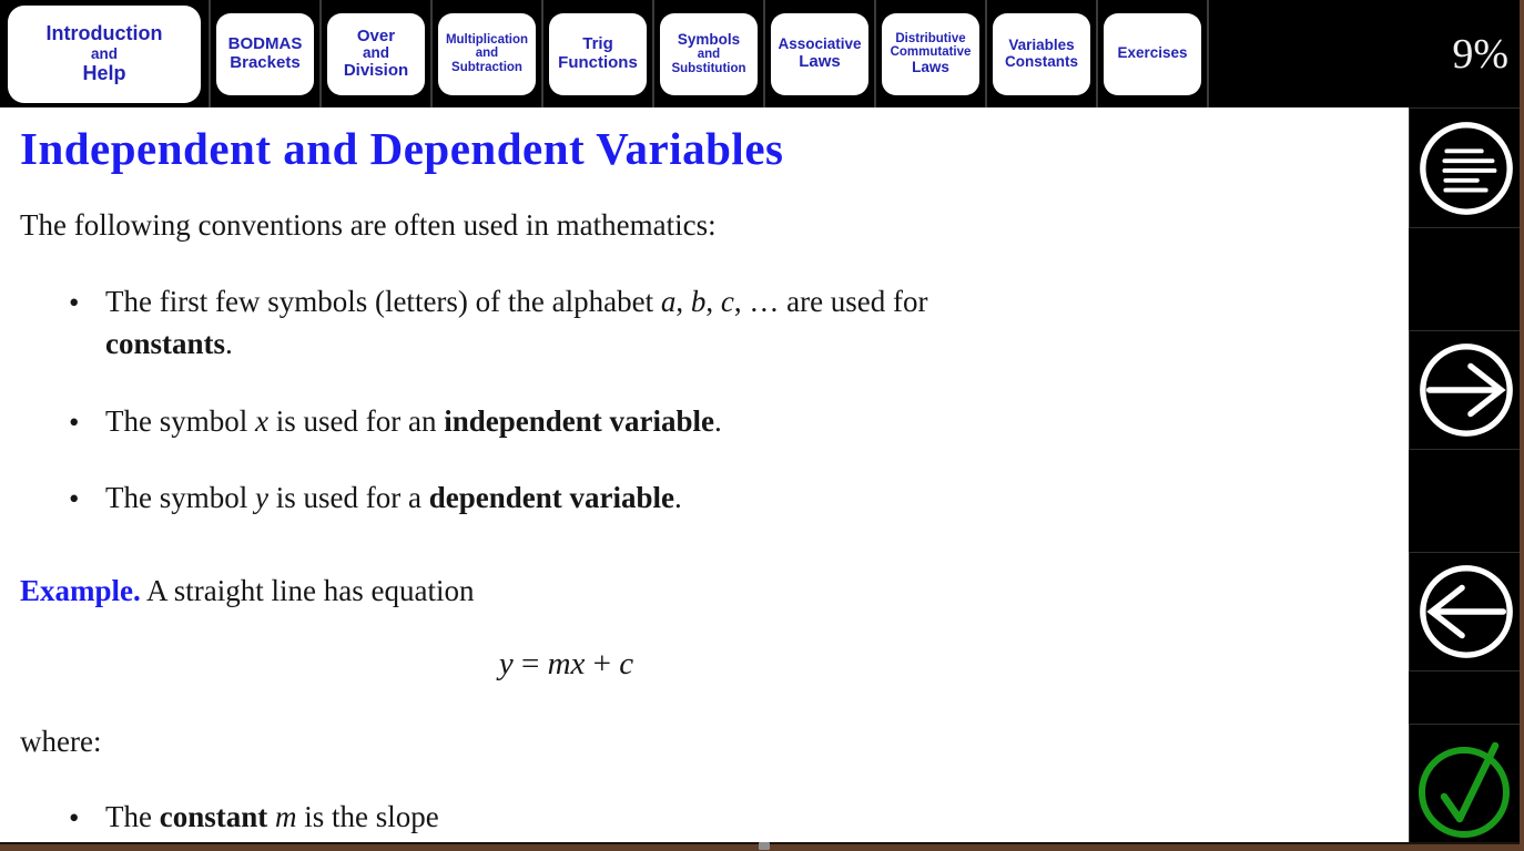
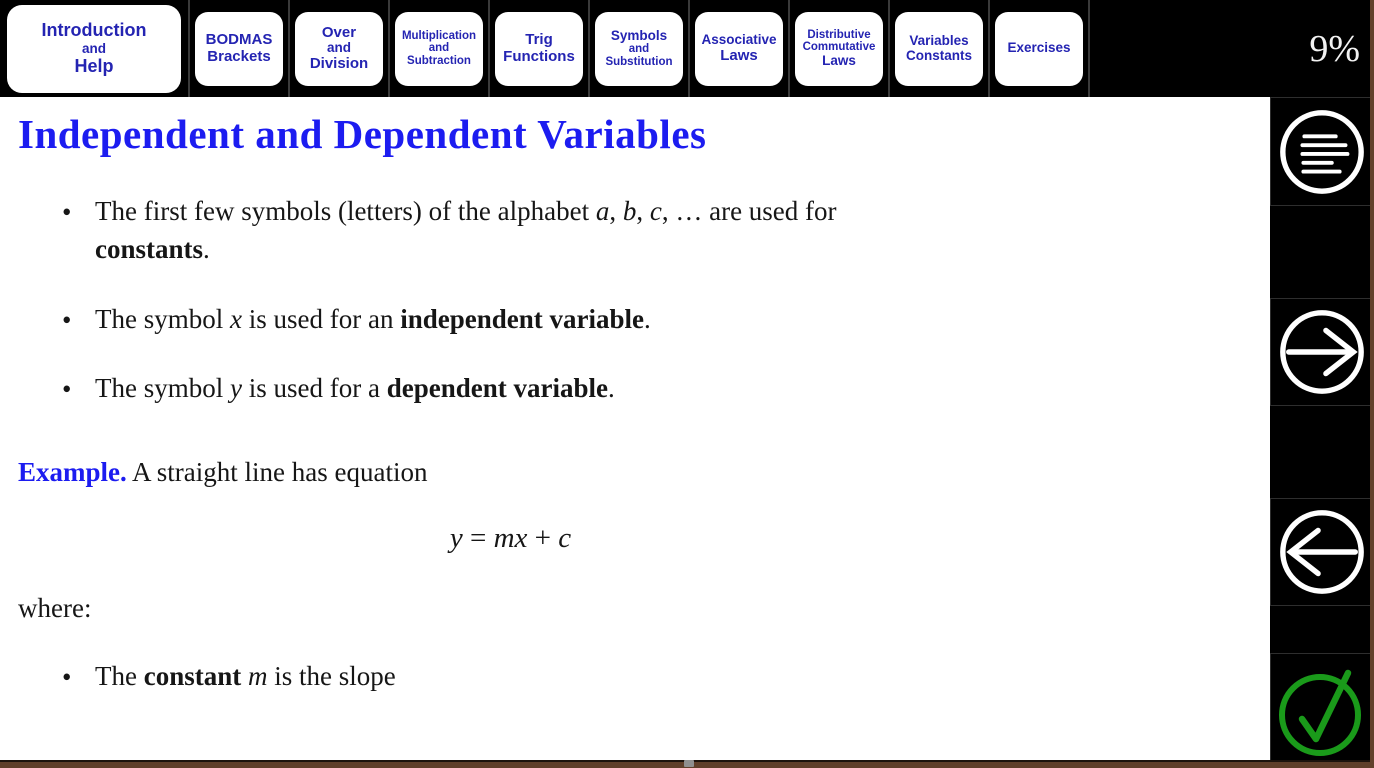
  Introduction
  and
  Help
  BODMAS
  Brackets
  Over
  and
  Division
  Multiplication
  and
  Subtraction
  Trig
  Functions
  Symbols
  and
  Substitution
  Associative
  Laws
  Distributive
  Commutative
  Laws
  Variables
  Constants
  Exercises
  9%
  Independent and Dependent Variables
- The following conventions are often used in mathematics:
  The first few symbols (letters) of the alphabet a, b, c, … are used for constants.
  The symbol x is used for an independent variable.
  The symbol y is used for a dependent variable.
  Example. A straight line has equation
  y = mx + c
  where:
  The constant m is the slope
